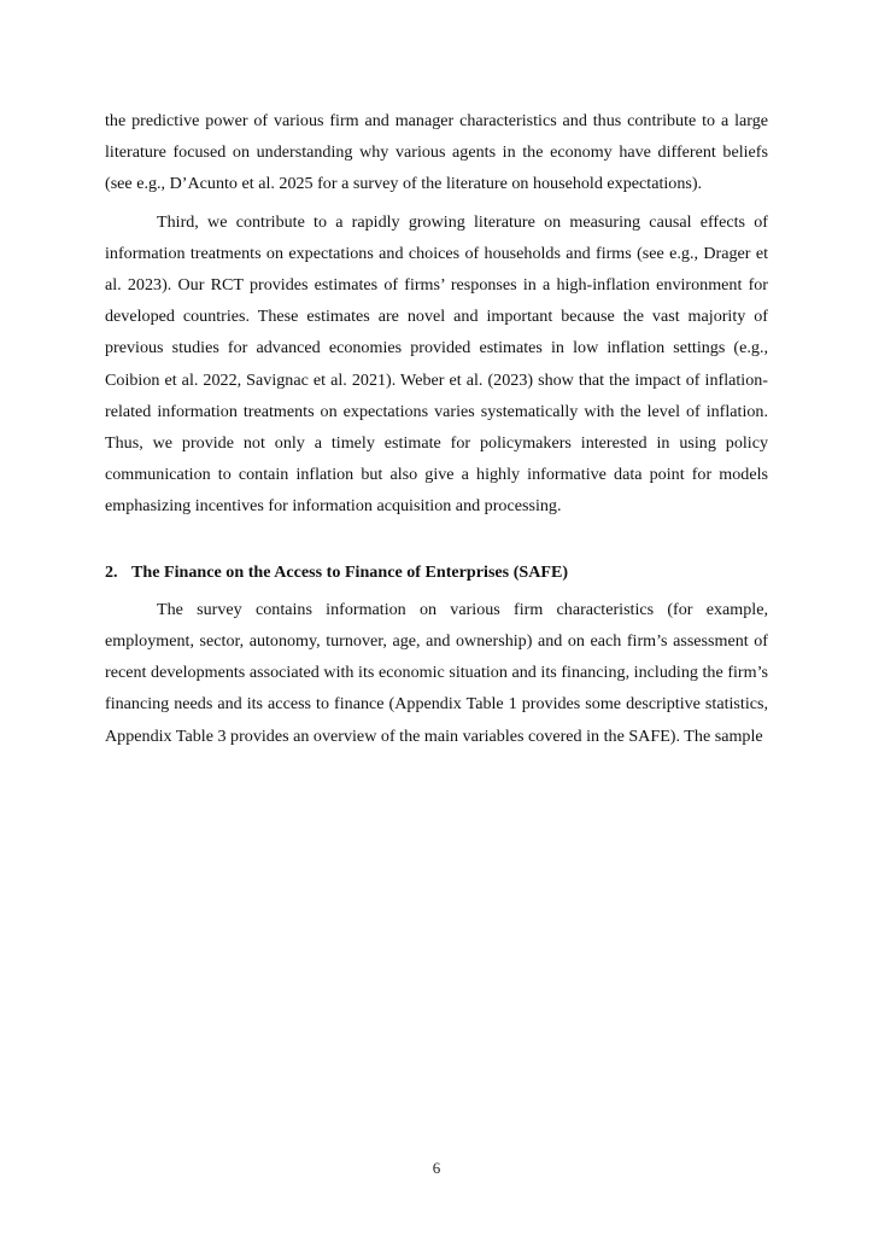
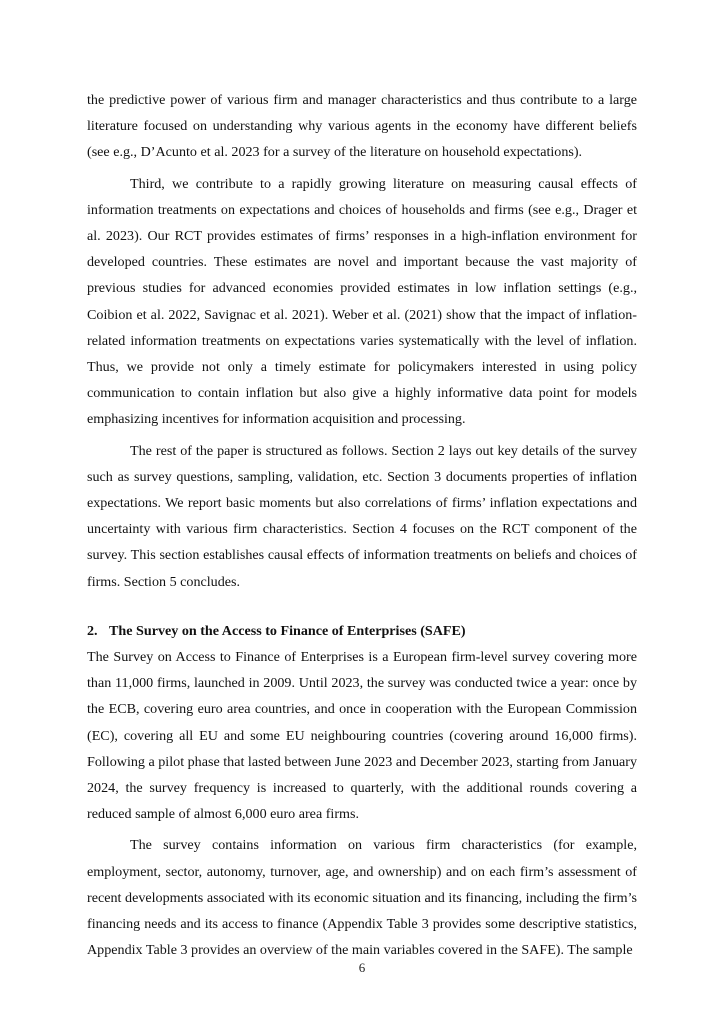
- the predictive power of various firm and manager characteristics and thus contribute to a large literature focused on understanding why various agents in the economy have different beliefs (see e.g., D’Acunto et al. 2025 for a survey of the literature on household expectations).
+ the predictive power of various firm and manager characteristics and thus contribute to a large literature focused on understanding why various agents in the economy have different beliefs (see e.g., D’Acunto et al. 2023 for a survey of the literature on household expectations).
- Third, we contribute to a rapidly growing literature on measuring causal effects of information treatments on expectations and choices of households and firms (see e.g., Drager et al. 2023). Our RCT provides estimates of firms’ responses in a high-inflation environment for developed countries. These estimates are novel and important because the vast majority of previous studies for advanced economies provided estimates in low inflation settings (e.g., Coibion et al. 2022, Savignac et al. 2021). Weber et al. (2023) show that the impact of inflation-related information treatments on expectations varies systematically with the level of inflation. Thus, we provide not only a timely estimate for policymakers interested in using policy communication to contain inflation but also give a highly informative data point for models emphasizing incentives for information acquisition and processing.
+ Third, we contribute to a rapidly growing literature on measuring causal effects of information treatments on expectations and choices of households and firms (see e.g., Drager et al. 2023). Our RCT provides estimates of firms’ responses in a high-inflation environment for developed countries. These estimates are novel and important because the vast majority of previous studies for advanced economies provided estimates in low inflation settings (e.g., Coibion et al. 2022, Savignac et al. 2021). Weber et al. (2021) show that the impact of inflation-related information treatments on expectations varies systematically with the level of inflation. Thus, we provide not only a timely estimate for policymakers interested in using policy communication to contain inflation but also give a highly informative data point for models emphasizing incentives for information acquisition and processing.
+ The rest of the paper is structured as follows. Section 2 lays out key details of the survey such as survey questions, sampling, validation, etc. Section 3 documents properties of inflation expectations. We report basic moments but also correlations of firms’ inflation expectations and uncertainty with various firm characteristics. Section 4 focuses on the RCT component of the survey. This section establishes causal effects of information treatments on beliefs and choices of firms. Section 5 concludes.
- 2. The Finance on the Access to Finance of Enterprises (SAFE)
+ 2. The Survey on the Access to Finance of Enterprises (SAFE)
+ The Survey on Access to Finance of Enterprises is a European firm-level survey covering more than 11,000 firms, launched in 2009. Until 2023, the survey was conducted twice a year: once by the ECB, covering euro area countries, and once in cooperation with the European Commission (EC), covering all EU and some EU neighbouring countries (covering around 16,000 firms). Following a pilot phase that lasted between June 2023 and December 2023, starting from January 2024, the survey frequency is increased to quarterly, with the additional rounds covering a reduced sample of almost 6,000 euro area firms.
- The survey contains information on various firm characteristics (for example, employment, sector, autonomy, turnover, age, and ownership) and on each firm’s assessment of recent developments associated with its economic situation and its financing, including the firm’s financing needs and its access to finance (Appendix Table 1 provides some descriptive statistics, Appendix Table 3 provides an overview of the main variables covered in the SAFE). The sample
+ The survey contains information on various firm characteristics (for example, employment, sector, autonomy, turnover, age, and ownership) and on each firm’s assessment of recent developments associated with its economic situation and its financing, including the firm’s financing needs and its access to finance (Appendix Table 3 provides some descriptive statistics, Appendix Table 3 provides an overview of the main variables covered in the SAFE). The sample
  6
